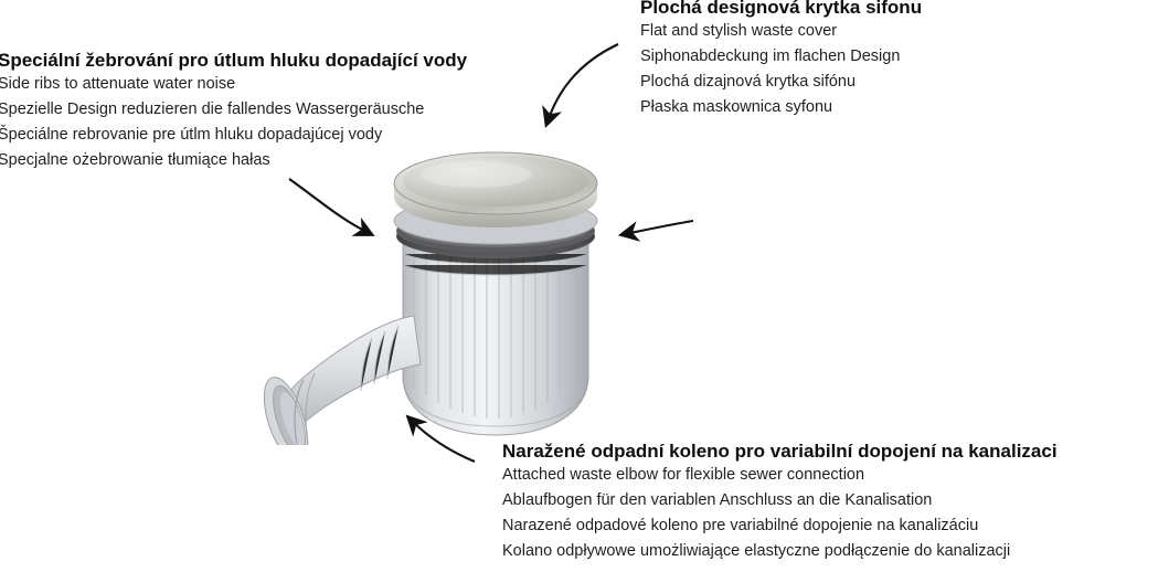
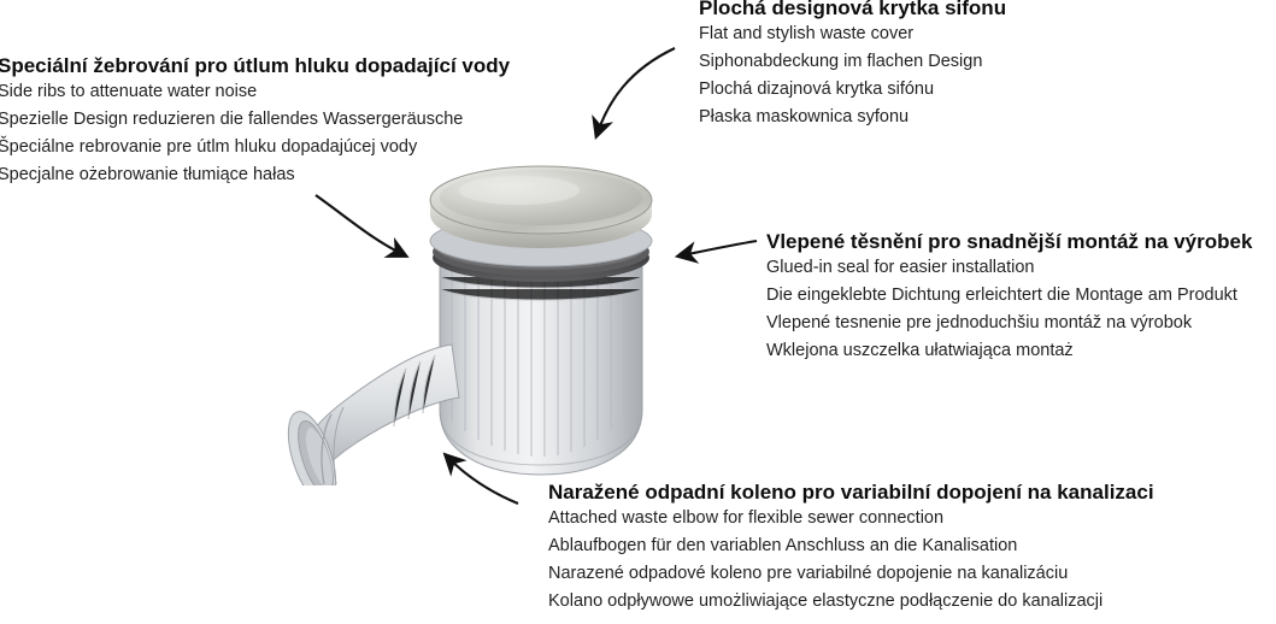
  Speciální žebrování pro útlum hluku dopadající vody
  Side ribs to attenuate water noise
  Spezielle Design reduzieren die fallendes Wassergeräusche
  Špeciálne rebrovanie pre útlm hluku dopadajúcej vody
  Specjalne ożebrowanie tłumiące hałas
  Plochá designová krytka sifonu
  Flat and stylish waste cover
  Siphonabdeckung im flachen Design
  Plochá dizajnová krytka sifónu
  Płaska maskownica syfonu
+ Vlepené těsnění pro snadnější montáž na výrobek
+ Glued-in seal for easier installation
+ Die eingeklebte Dichtung erleichtert die Montage am Produkt
+ Vlepené tesnenie pre jednoduchšiu montáž na výrobok
+ Wklejona uszczelka ułatwiająca montaż
  Naražené odpadní koleno pro variabilní dopojení na kanalizaci
  Attached waste elbow for flexible sewer connection
  Ablaufbogen für den variablen Anschluss an die Kanalisation
  Narazené odpadové koleno pre variabilné dopojenie na kanalizáciu
  Kolano odpływowe umożliwiające elastyczne podłączenie do kanalizacji
